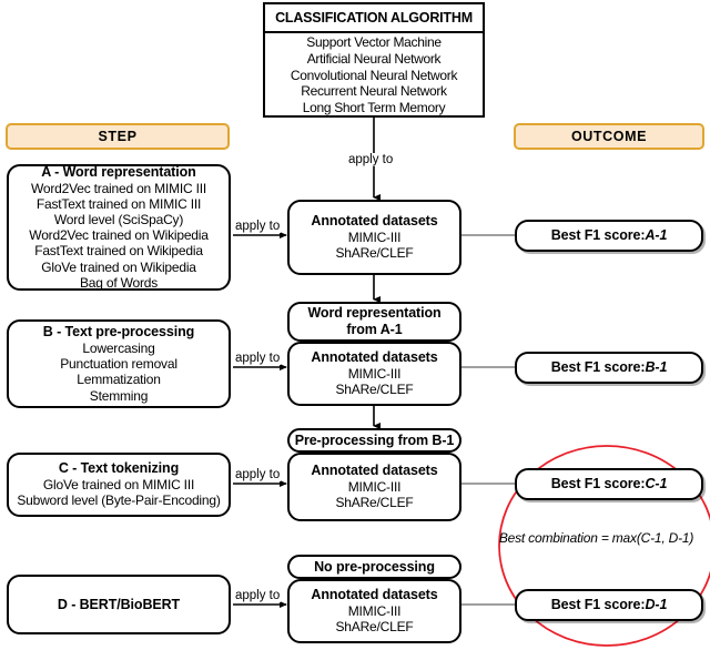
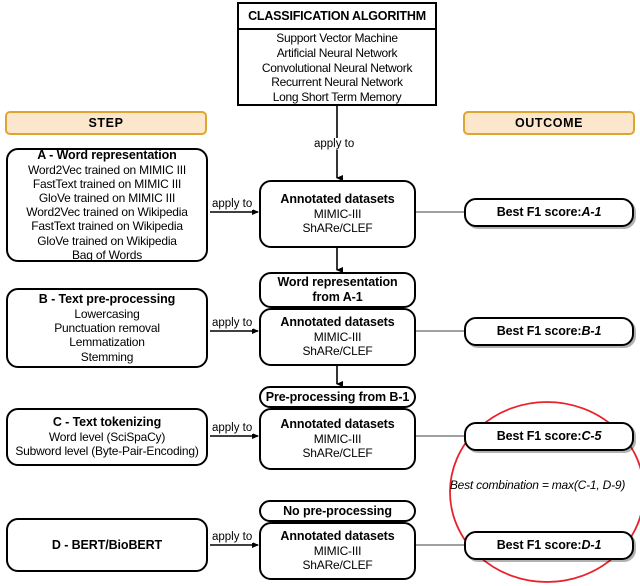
  CLASSIFICATION ALGORITHM
  Support Vector Machine
  Artificial Neural Network
  Convolutional Neural Network
  Recurrent Neural Network
  Long Short Term Memory
  STEP
  OUTCOME
  apply to
  apply to
  apply to
  apply to
  apply to
  A - Word representation
  Word2Vec trained on MIMIC III
  FastText trained on MIMIC III
- Word level (SciSpaCy)
+ GloVe trained on MIMIC III
  Word2Vec trained on Wikipedia
  FastText trained on Wikipedia
  GloVe trained on Wikipedia
  Bag of Words
  B - Text pre-processing
  Lowercasing
  Punctuation removal
  Lemmatization
  Stemming
  C - Text tokenizing
- GloVe trained on MIMIC III
+ Word level (SciSpaCy)
  Subword level (Byte-Pair-Encoding)
  D - BERT/BioBERT
  Annotated datasets
  MIMIC-III
  ShARe/CLEF
  Word representation
  from A-1
  Annotated datasets
  MIMIC-III
  ShARe/CLEF
  Pre-processing from B-1
  Annotated datasets
  MIMIC-III
  ShARe/CLEF
  No pre-processing
  Annotated datasets
  MIMIC-III
  ShARe/CLEF
  Best F1 score:
  A-1
  Best F1 score:
  B-1
  Best F1 score:
- C-1
+ C-5
  Best F1 score:
  D-1
- Best combination = max(C-1, D-1)
+ Best combination = max(C-1, D-9)
